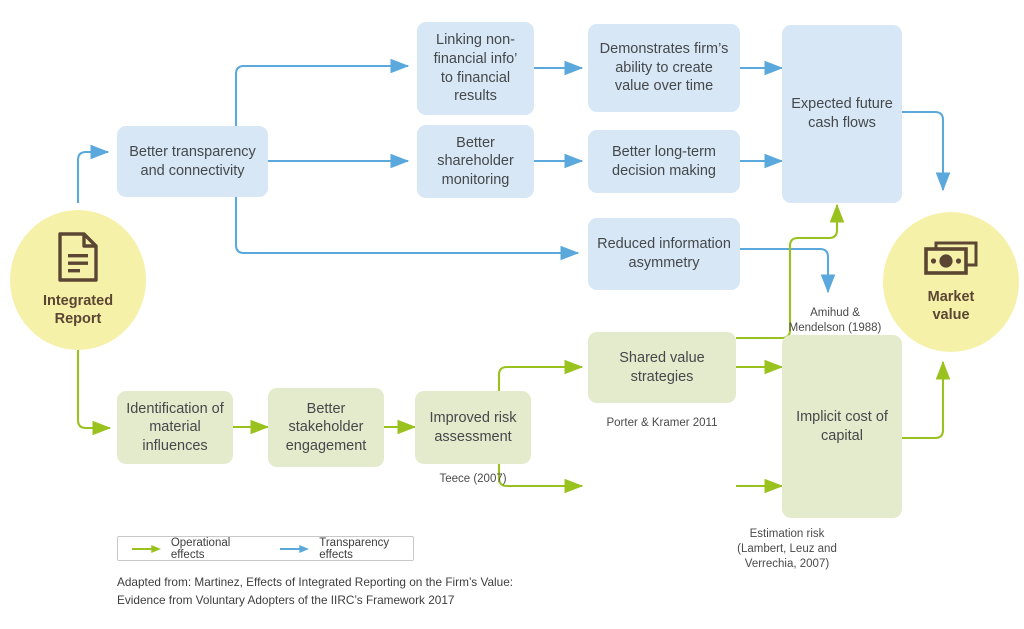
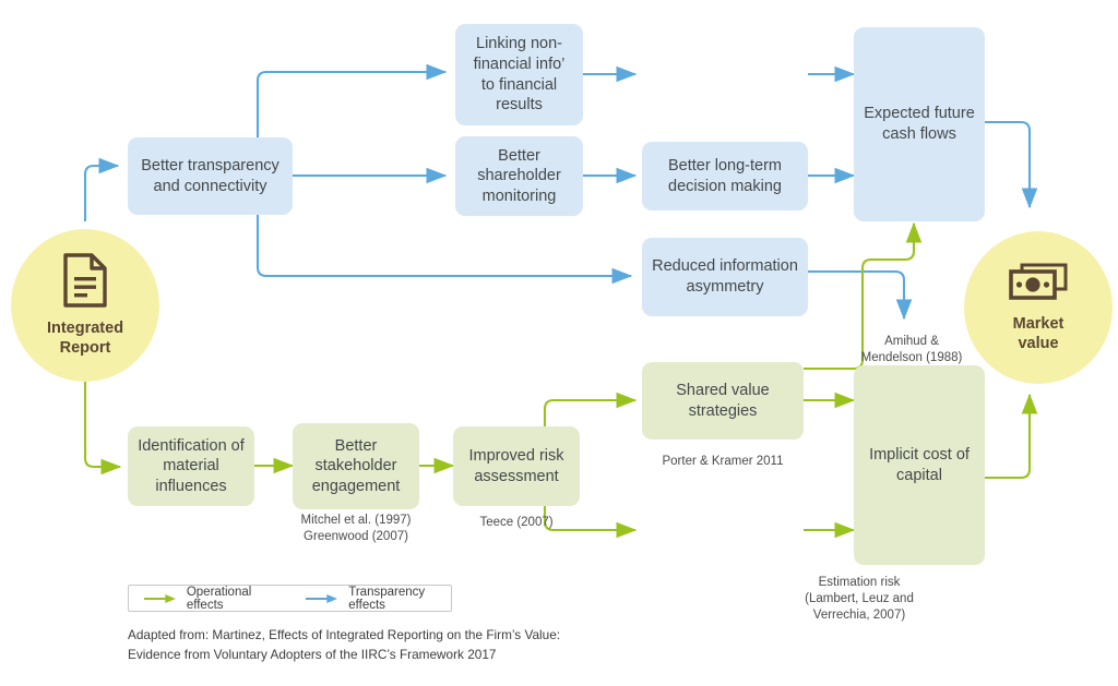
  Integrated
  Report
  Market
  value
  Better transparency and connectivity
  Linking non-financial info’ to financial results
  Better shareholder monitoring
- Demonstrates firm’s ability to create value over time
  Better long-term decision making
  Reduced information asymmetry
  Expected future cash flows
  Identification of material influences
  Better stakeholder engagement
  Improved risk assessment
  Shared value strategies
  Implicit cost of capital
  Amihud &
  Mendelson (1988)
+ Mitchel et al. (1997)
+ Greenwood (2007)
  Teece (2007)
  Porter & Kramer 2011
  Estimation risk
  (Lambert, Leuz and
  Verrechia, 2007)
  Operational effects
  Transparency effects
  Adapted from: Martinez, Effects of Integrated Reporting on the Firm’s Value:
  Evidence from Voluntary Adopters of the IIRC’s Framework 2017
